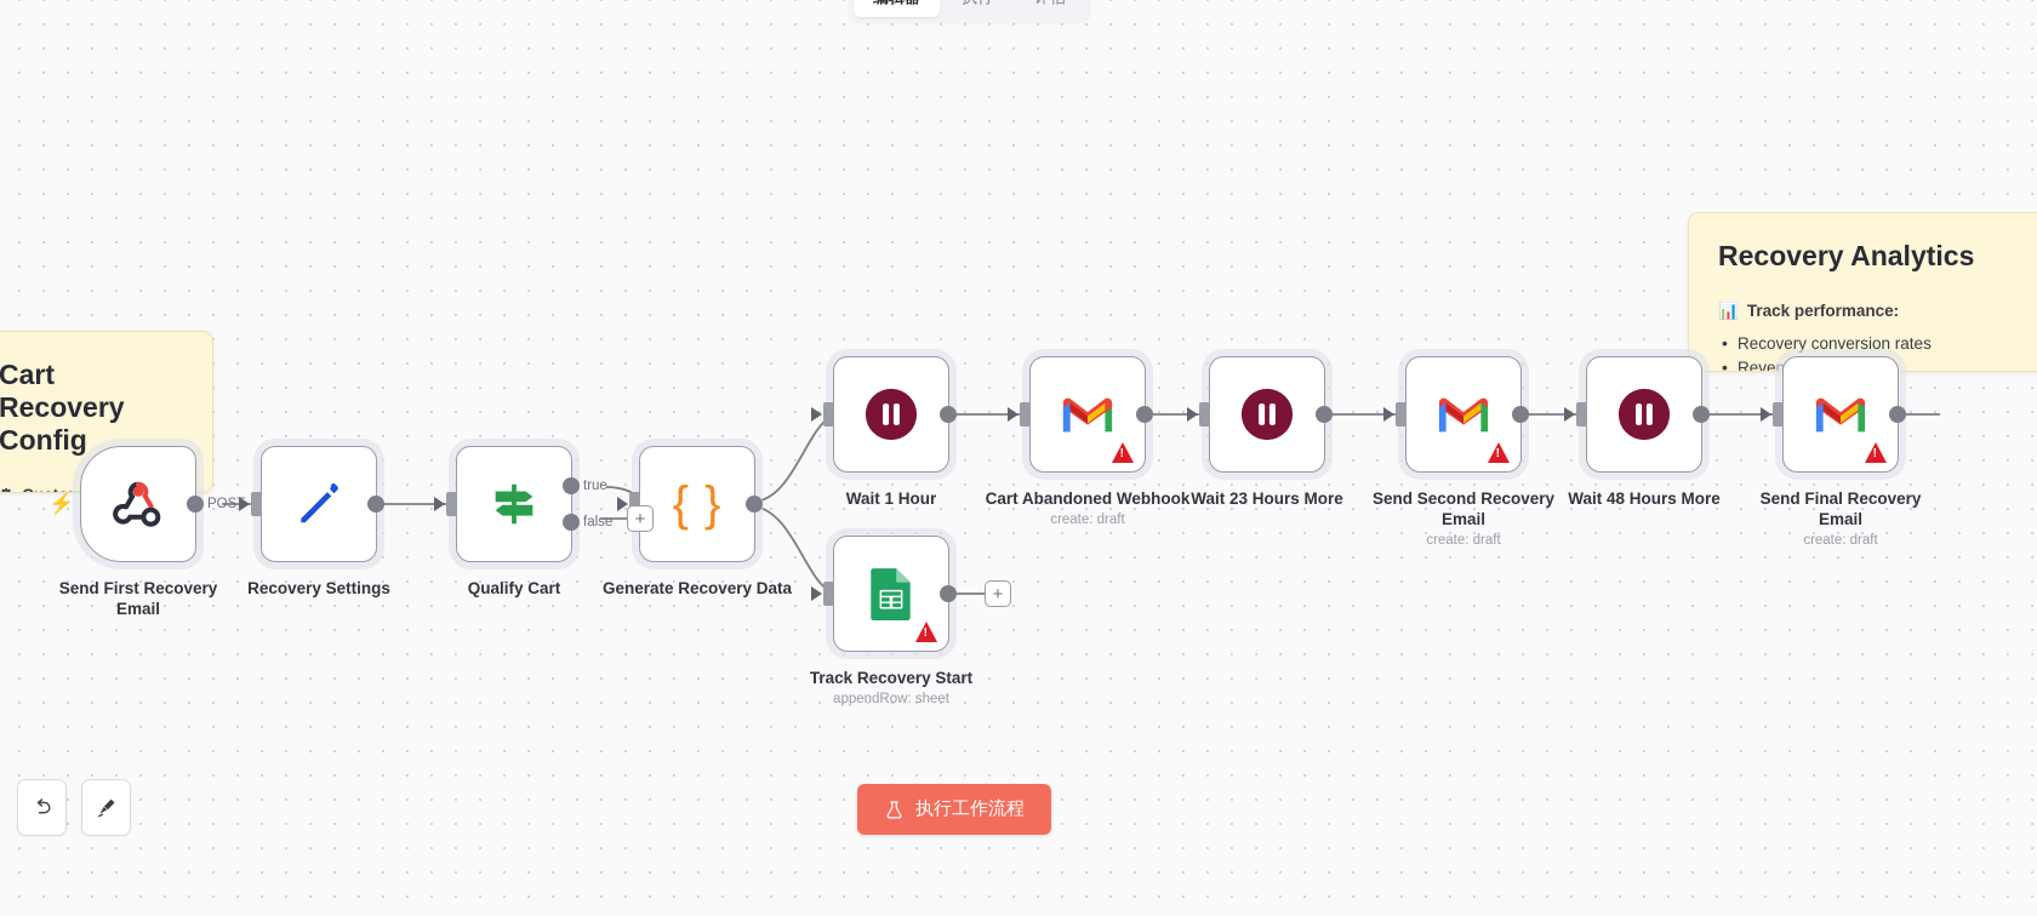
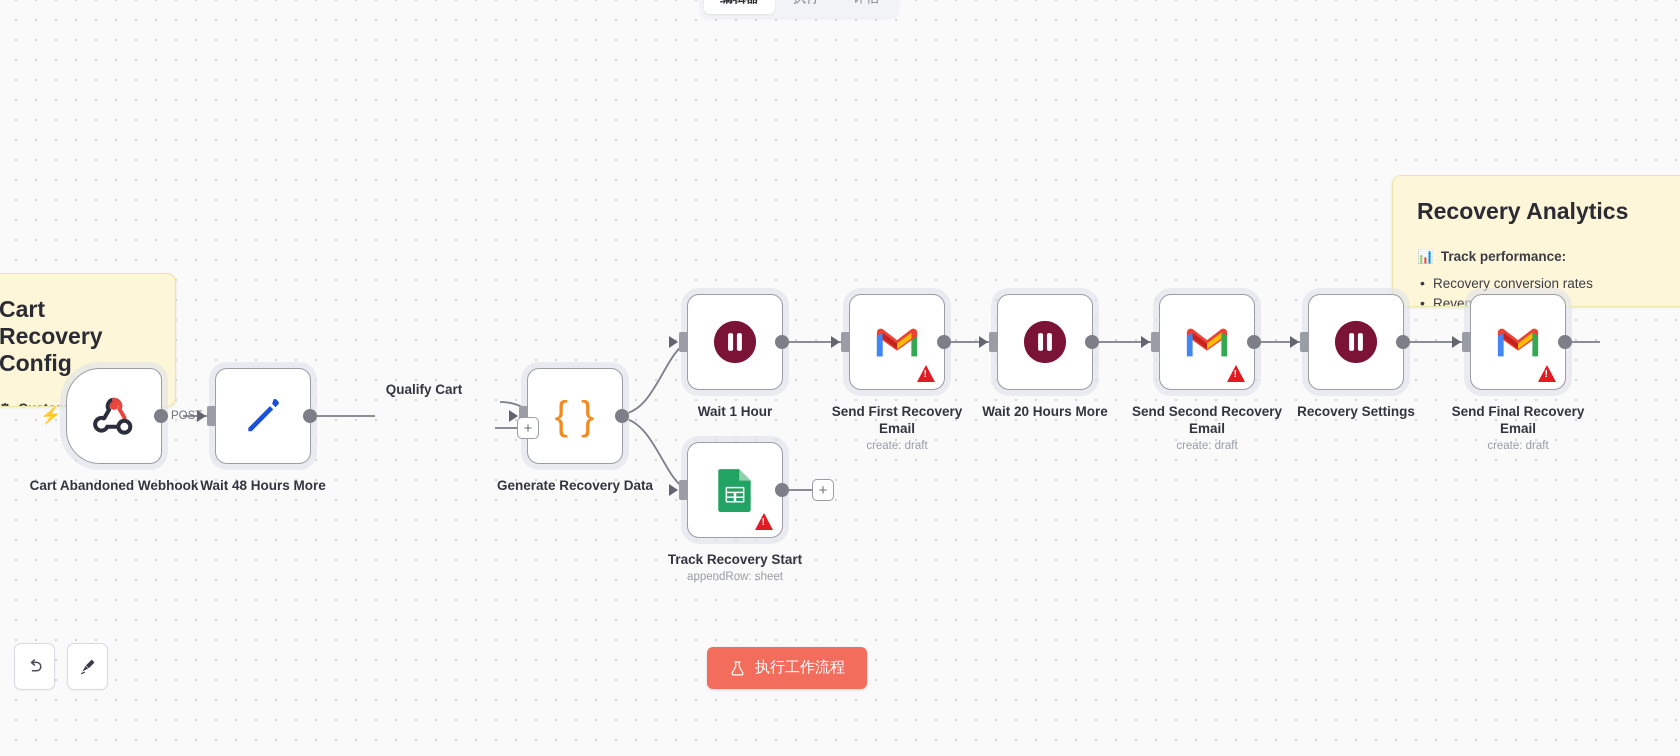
  Cart Recovery Config
  Recovery Analytics
  📊
  Track performance:
  Recovery conversion rates
  ⚡
  POS
- Send First Recovery Email
+ Cart Abandoned Webhook
- Recovery Settings
+ Wait 48 Hours More
- true
- false
  Qualify Cart
  +
  { }
  Generate Recovery Data
  Wait 1 Hour
- Cart Abandoned Webhook
+ Send First Recovery Email
  create: draft
- Wait 23 Hours More
+ Wait 20 Hours More
  Send Second Recovery Email
  create: draft
- Wait 48 Hours More
+ Recovery Settings
  Send Final Recovery Email
  create: draft
  Track Recovery Start
  appendRow: sheet
  +
  执行工作流程
